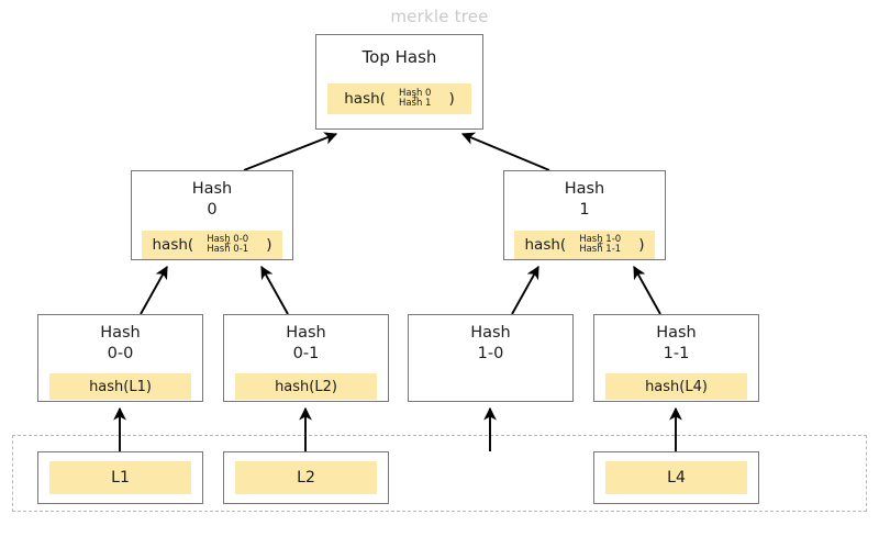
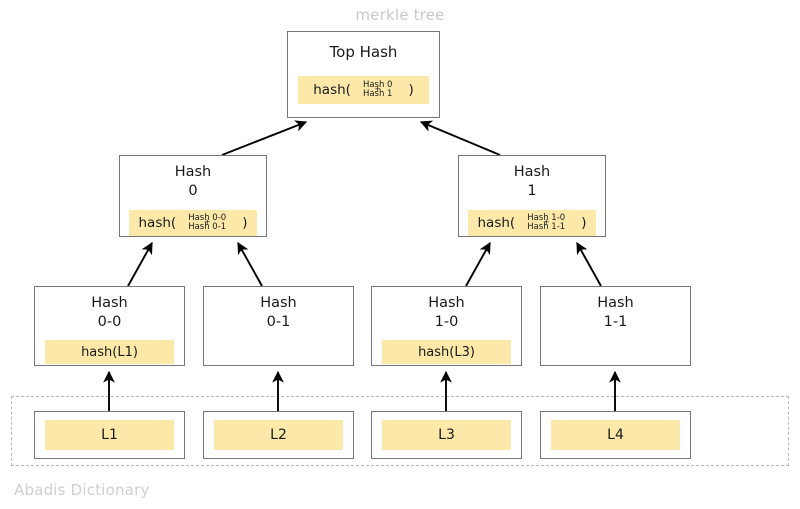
  merkle tree
  Top Hash
  hash(
  Hash 0
  +
  Hash 1
  )
  Hash
  0
  hash(
  Hash 0-0
  +
  Hash 0-1
  )
  Hash
  1
  hash(
  Hash 1-0
  +
  Hash 1-1
  )
  Hash
  0-0
  hash(L1)
  Hash
  0-1
- hash(L2)
  Hash
  1-0
+ hash(L3)
  Hash
  1-1
- hash(L4)
  L1
  L2
+ L3
  L4
+ Abadis Dictionary
